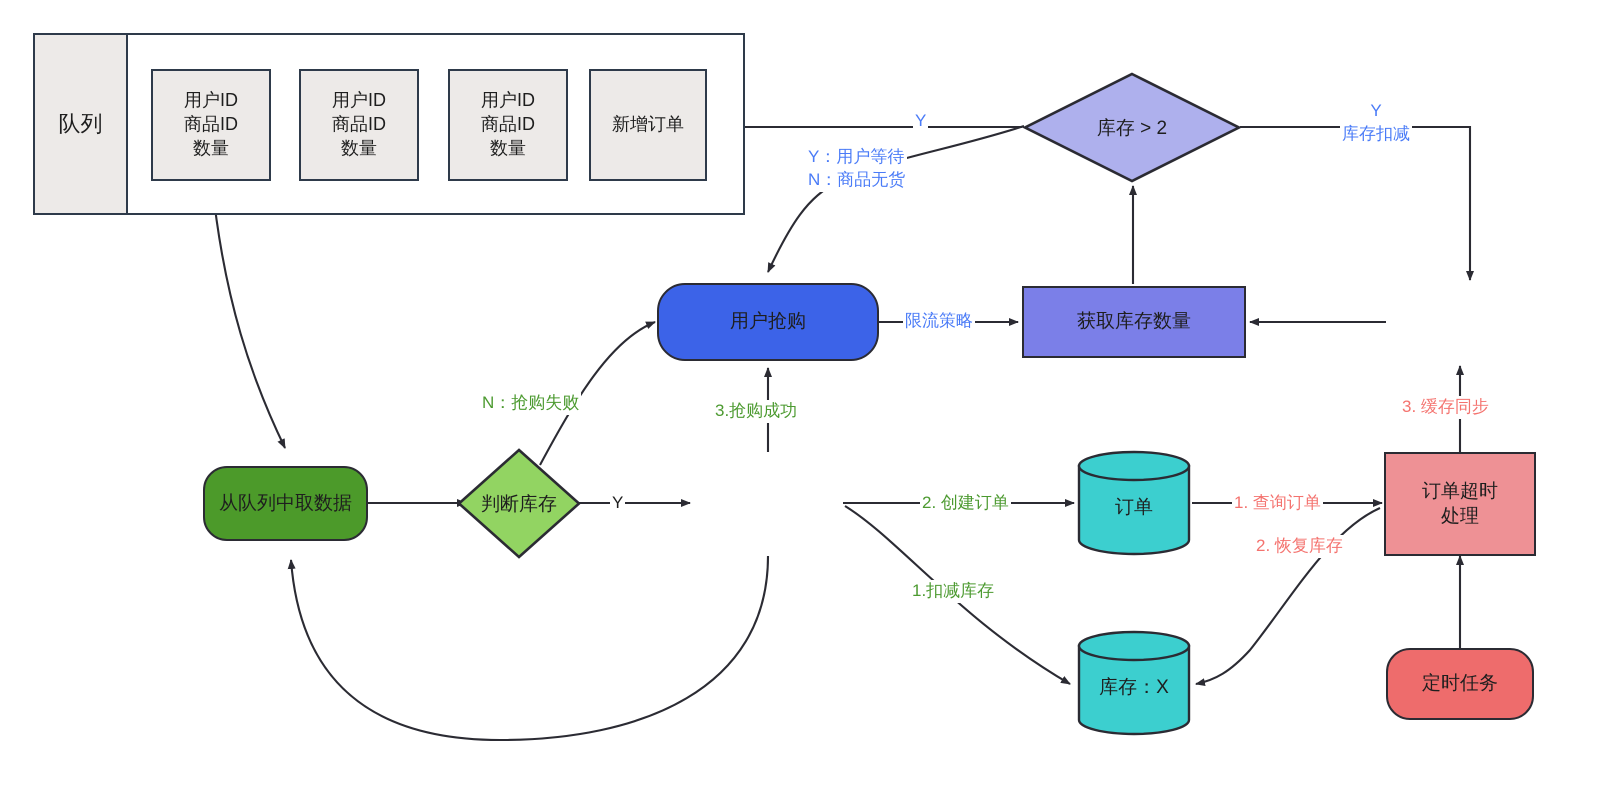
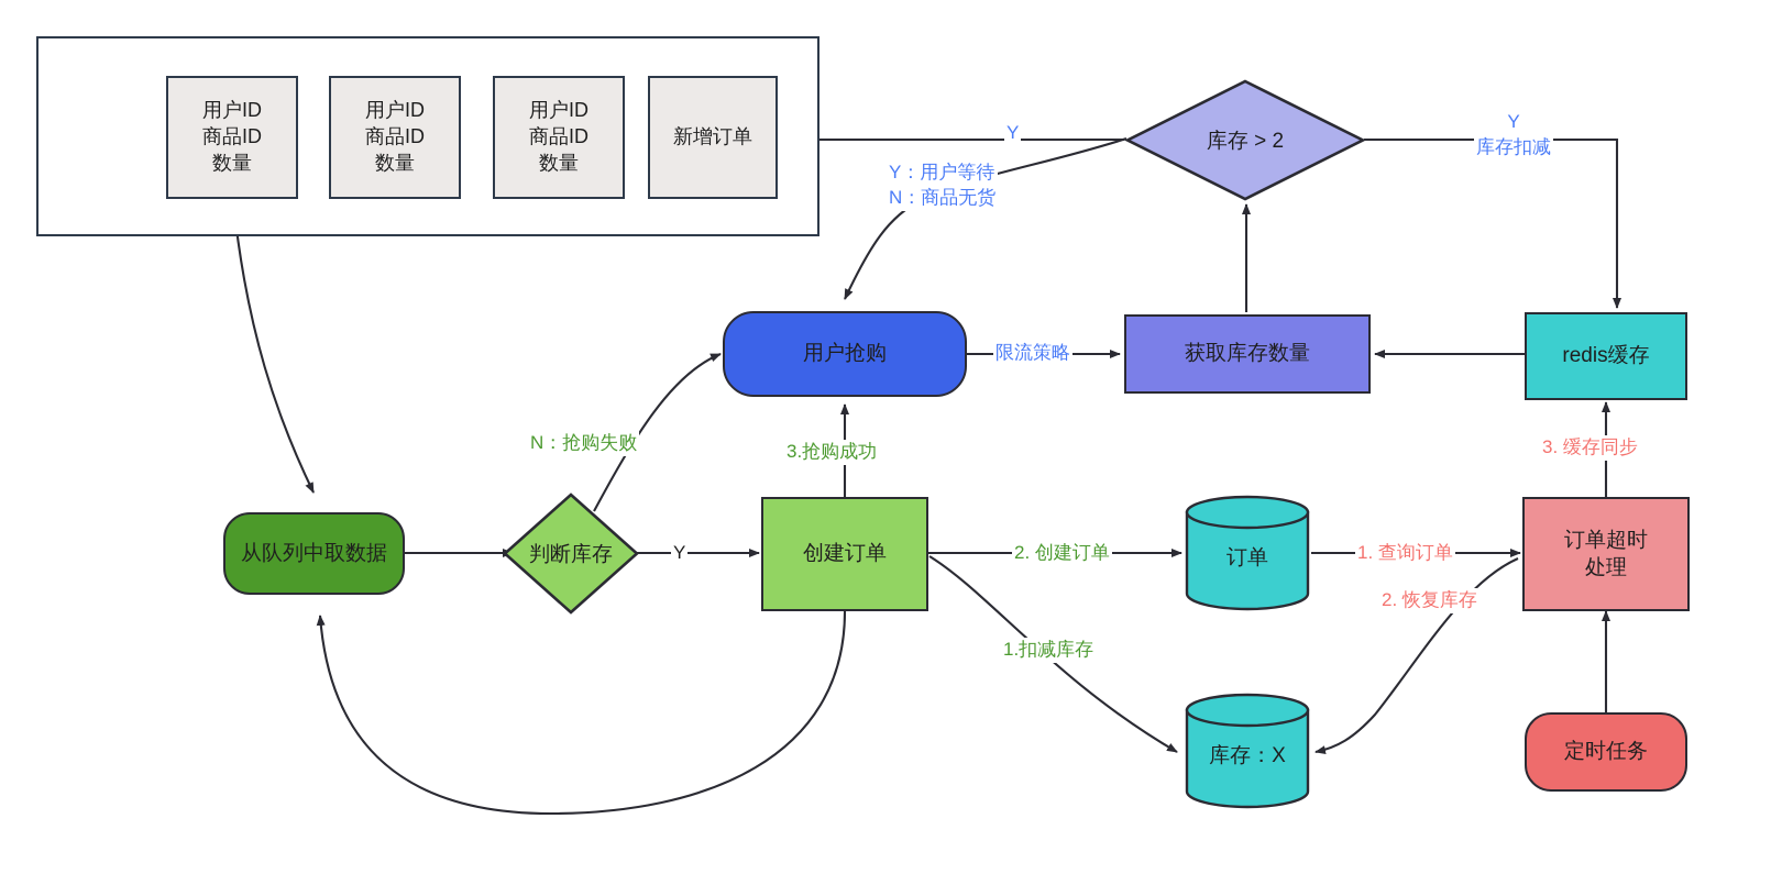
- 队列
  用户ID
  商品ID
  数量
  用户ID
  商品ID
  数量
  用户ID
  商品ID
  数量
  新增订单
  库存 > 2
+ redis缓存
  获取库存数量
  用户抢购
  从队列中取数据
  判断库存
+ 创建订单
  订单
  库存：X
  订单超时
  处理
  定时任务
  Y
  Y：用户等待
  N：商品无货
  Y
  库存扣减
  限流策略
  N：抢购失败
  3.抢购成功
  Y
  2. 创建订单
  1.扣减库存
  1. 查询订单
  2. 恢复库存
  3. 缓存同步
